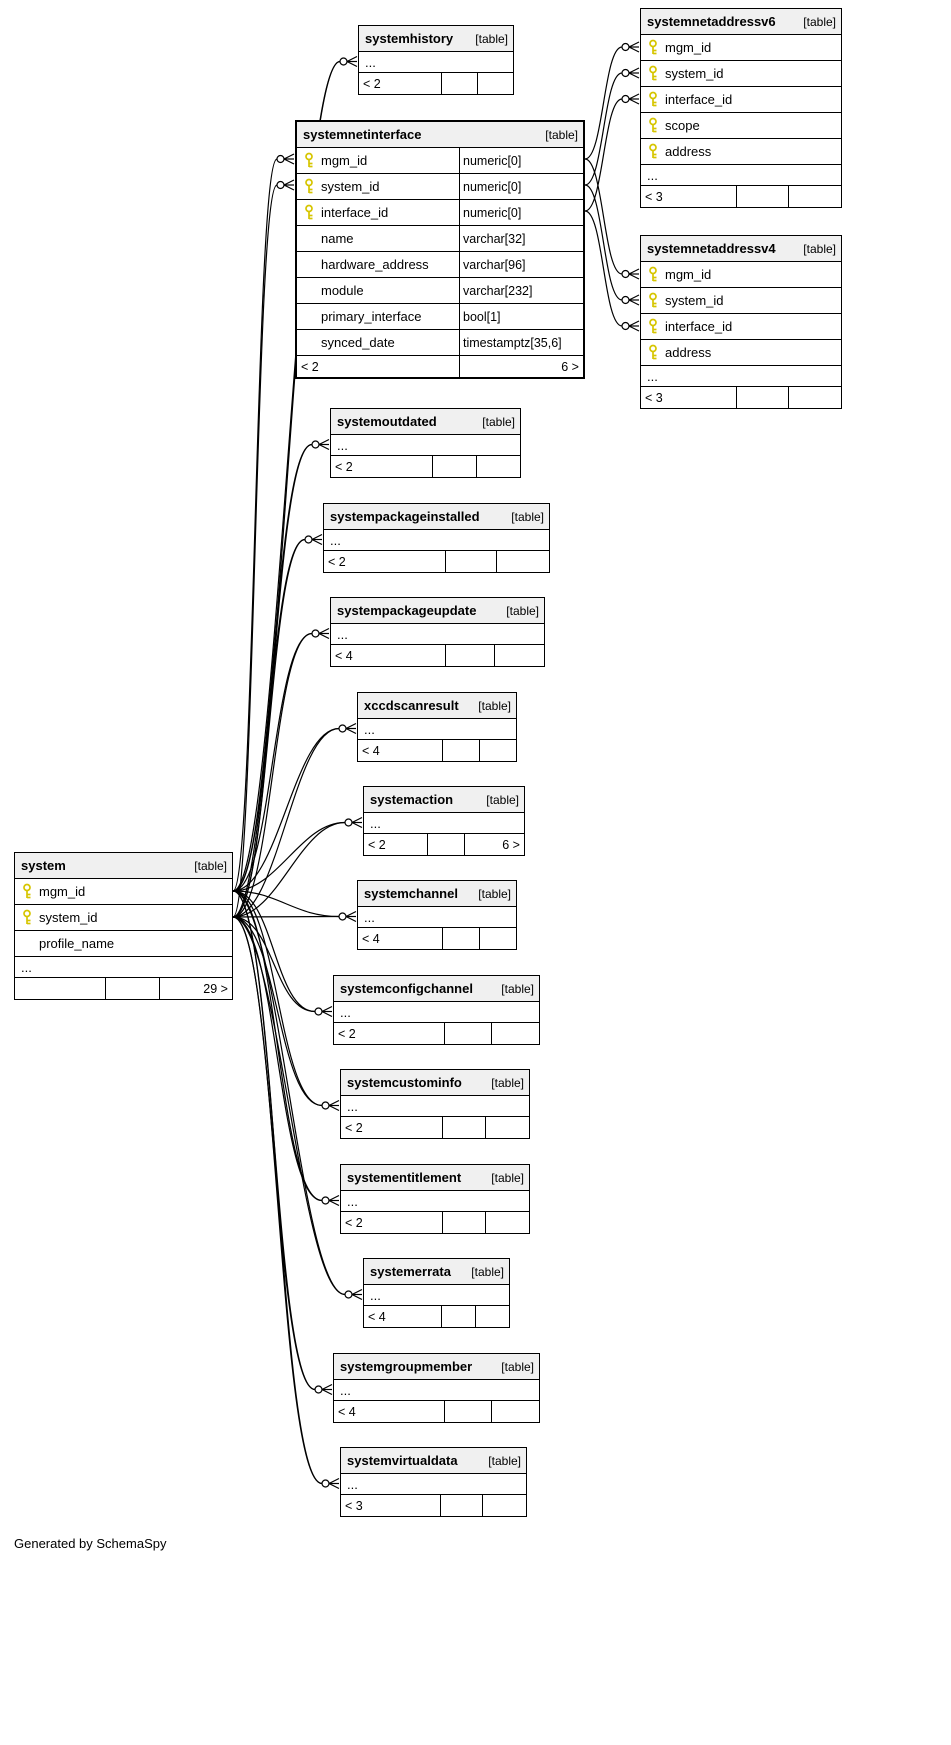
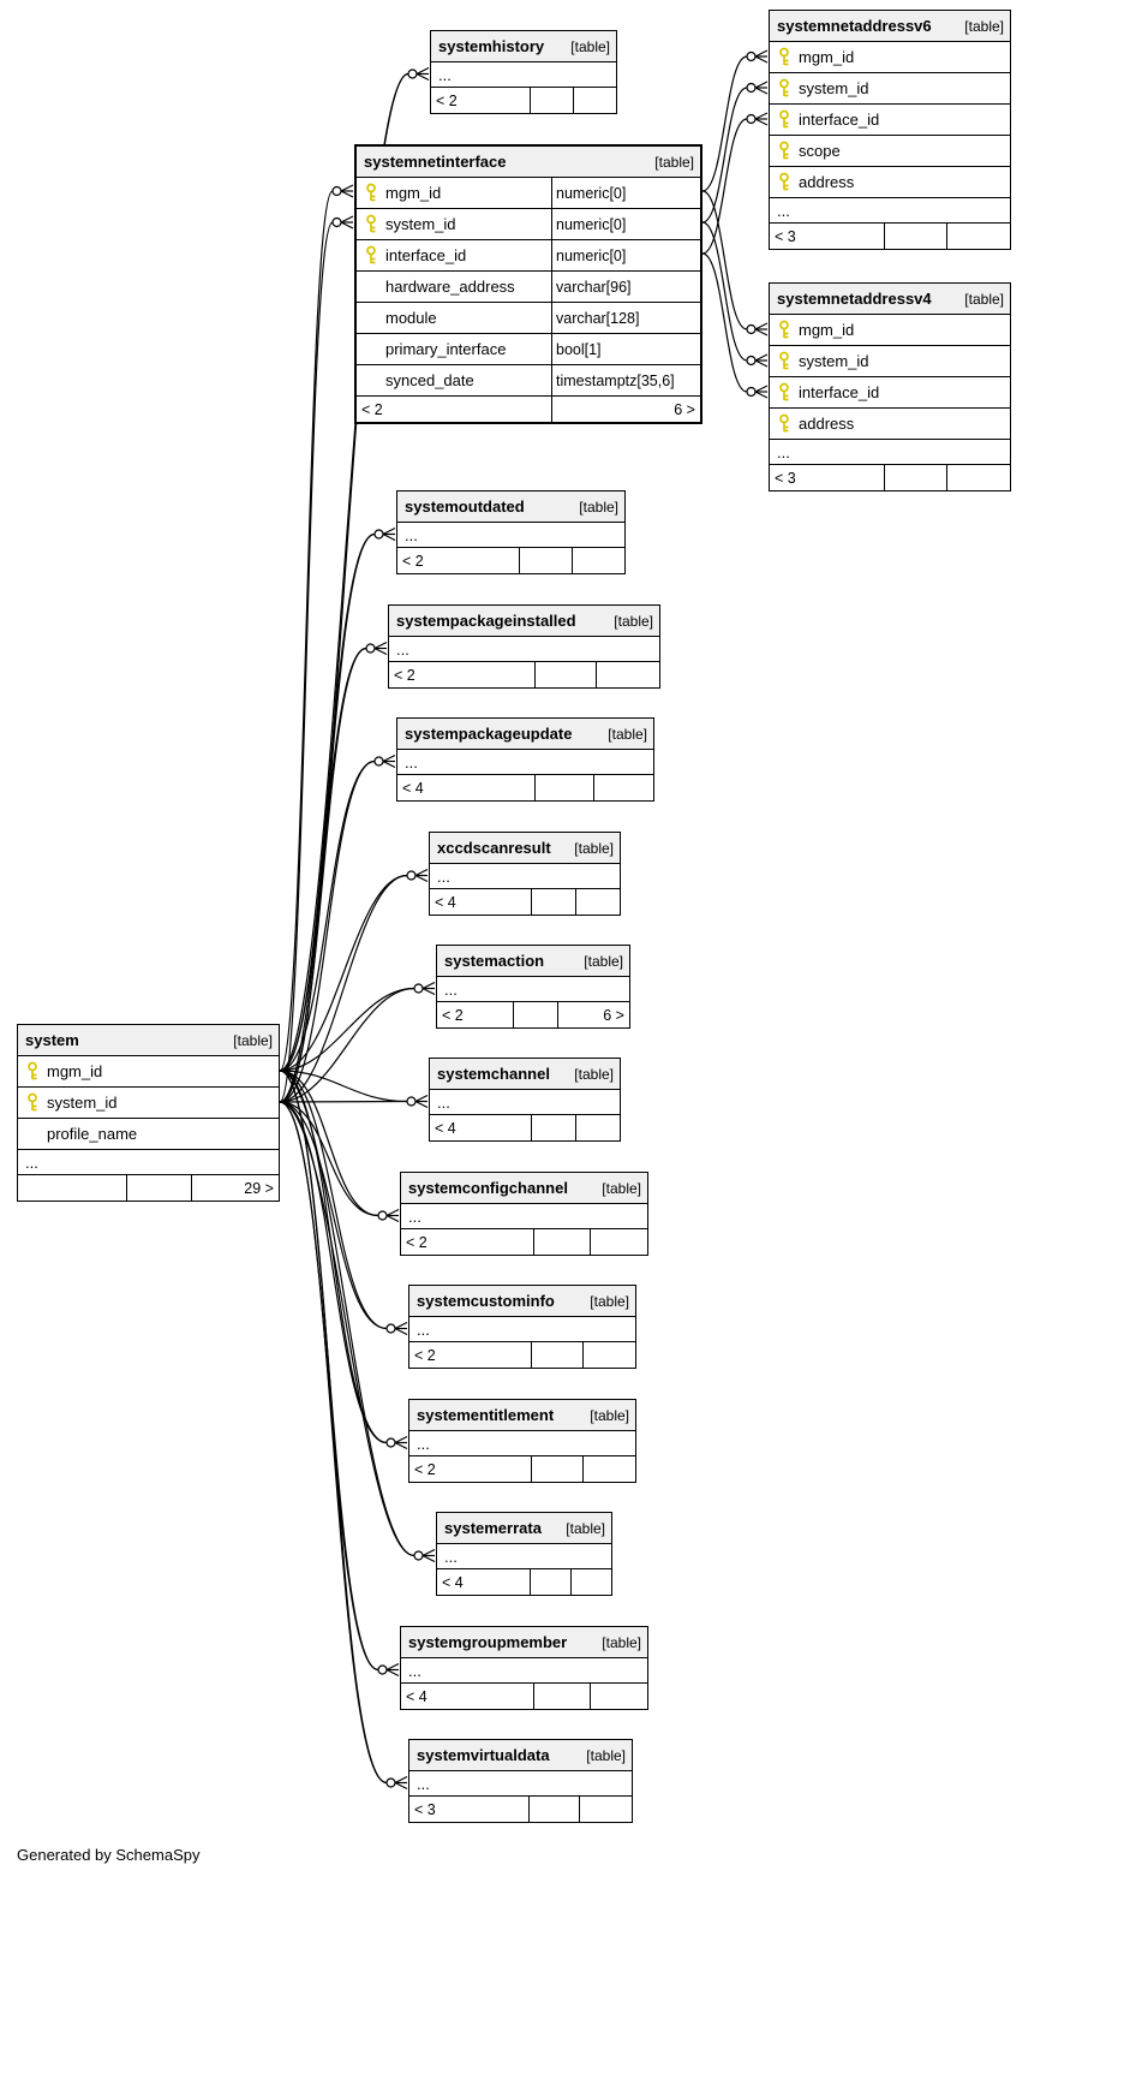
  systemhistory
  [table]
  ...
  < 2
  systemnetaddressv6
  [table]
  mgm_id
  system_id
  interface_id
  scope
  address
  ...
  < 3
  systemnetinterface
  [table]
  mgm_id
  numeric[0]
  system_id
  numeric[0]
  interface_id
  numeric[0]
- name
- varchar[32]
  hardware_address
  varchar[96]
  module
- varchar[232]
+ varchar[128]
  primary_interface
  bool[1]
  synced_date
  timestamptz[35,6]
  < 2
  6 >
  systemnetaddressv4
  [table]
  mgm_id
  system_id
  interface_id
  address
  ...
  < 3
  systemoutdated
  [table]
  ...
  < 2
  systempackageinstalled
  [table]
  ...
  < 2
  systempackageupdate
  [table]
  ...
  < 4
  xccdscanresult
  [table]
  ...
  < 4
  systemaction
  [table]
  ...
  < 2
  6 >
  systemchannel
  [table]
  ...
  < 4
  system
  [table]
  mgm_id
  system_id
  profile_name
  ...
  29 >
  systemconfigchannel
  [table]
  ...
  < 2
  systemcustominfo
  [table]
  ...
  < 2
  systementitlement
  [table]
  ...
  < 2
  systemerrata
  [table]
  ...
  < 4
  systemgroupmember
  [table]
  ...
  < 4
  systemvirtualdata
  [table]
  ...
  < 3
  Generated by SchemaSpy
